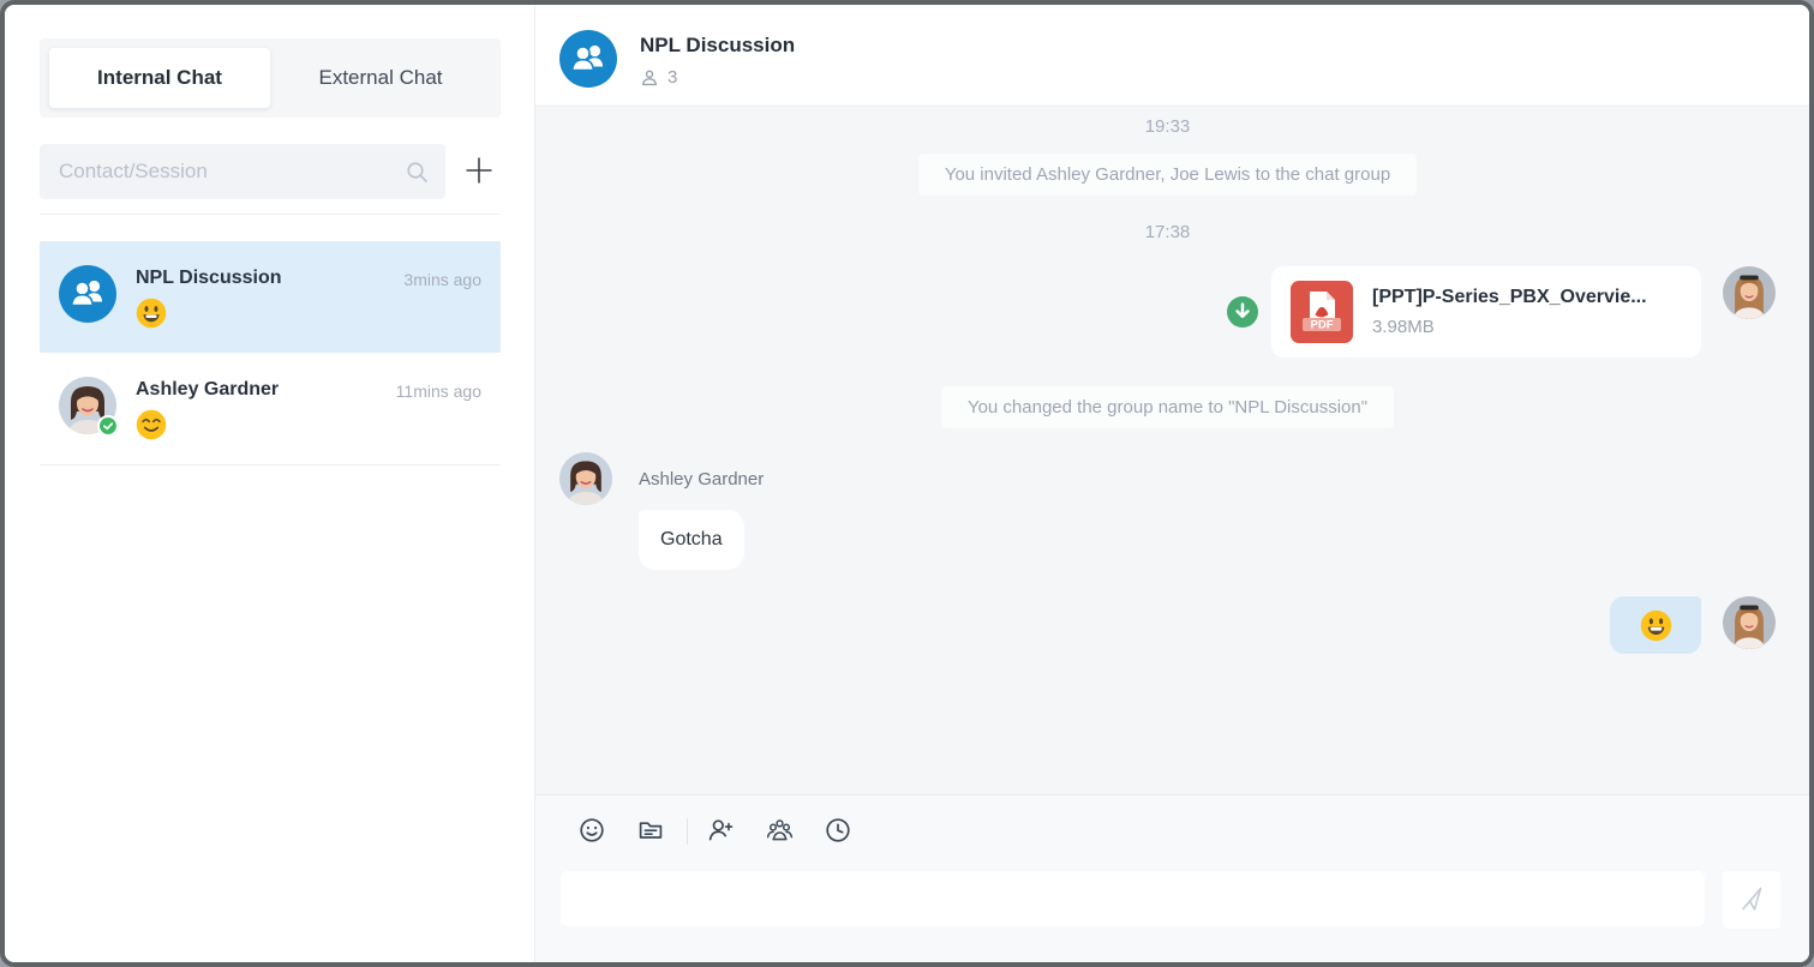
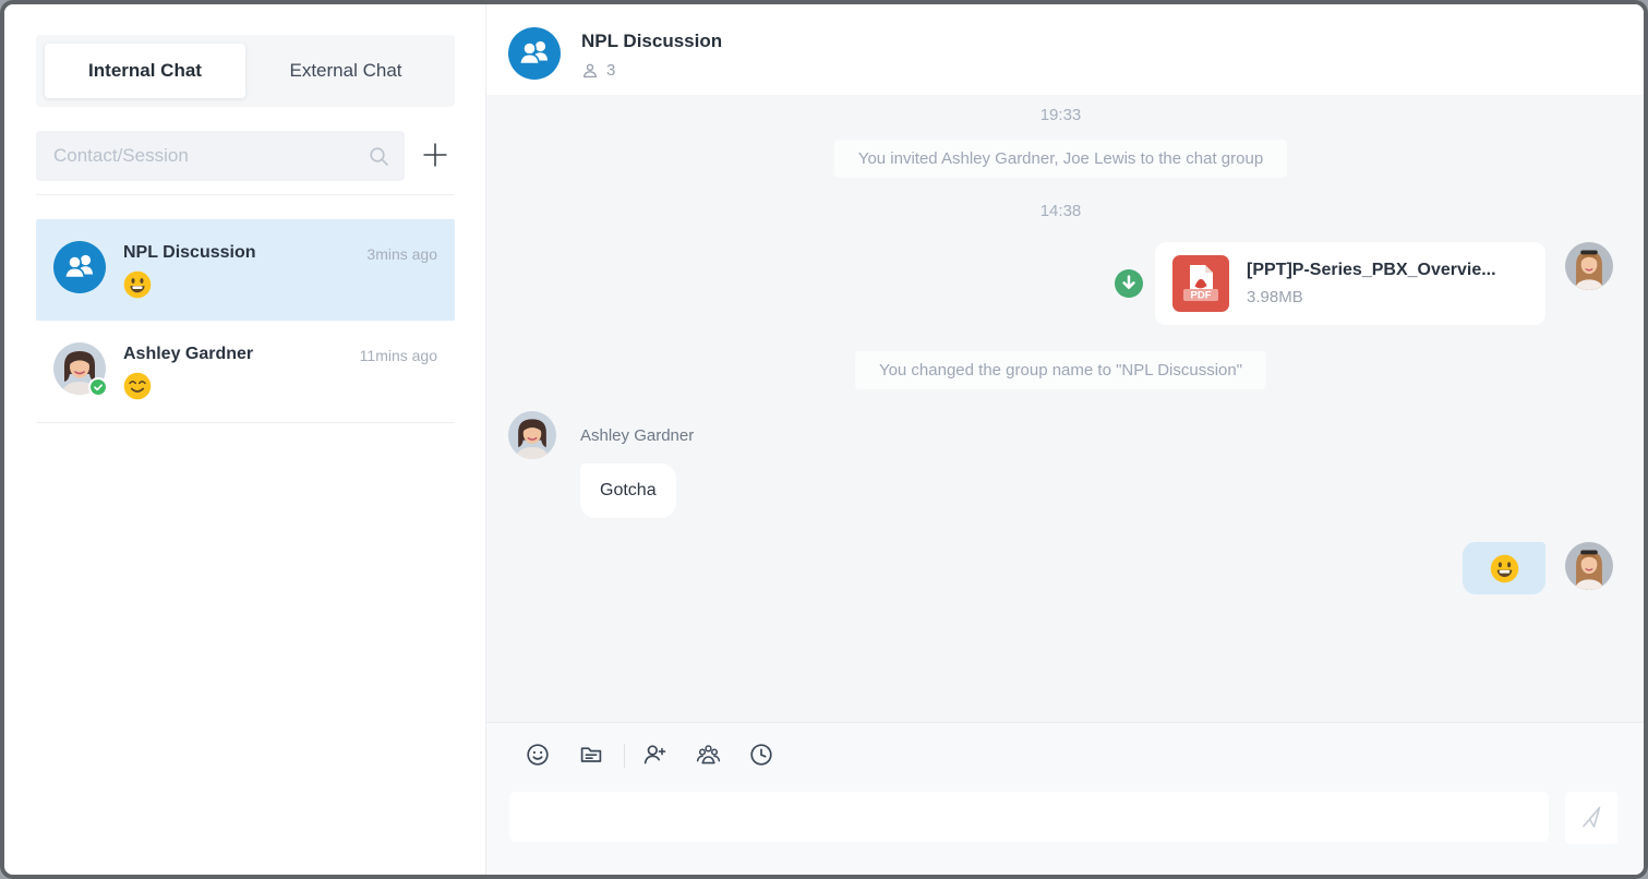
  Internal Chat
  External Chat
  Contact/Session
  NPL Discussion
  3mins ago
  Ashley Gardner
  11mins ago
  NPL Discussion
  3
  19:33
  You invited Ashley Gardner, Joe Lewis to the chat group
- 17:38
+ 14:38
  PDF
  [PPT]P-Series_PBX_Overvie...
  3.98MB
  You changed the group name to "NPL Discussion"
  Ashley Gardner
  Gotcha
